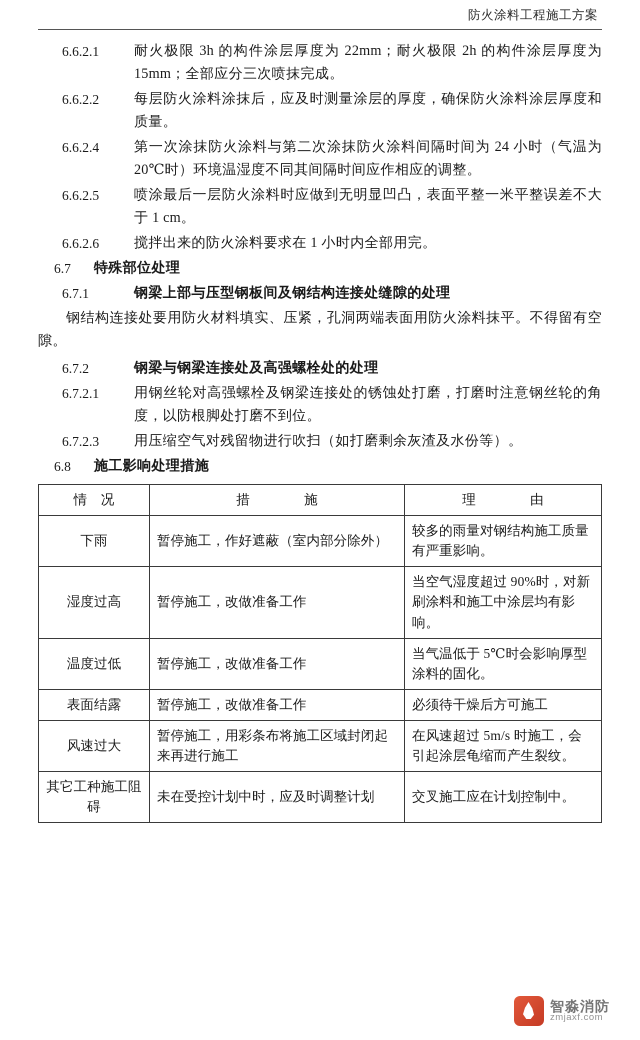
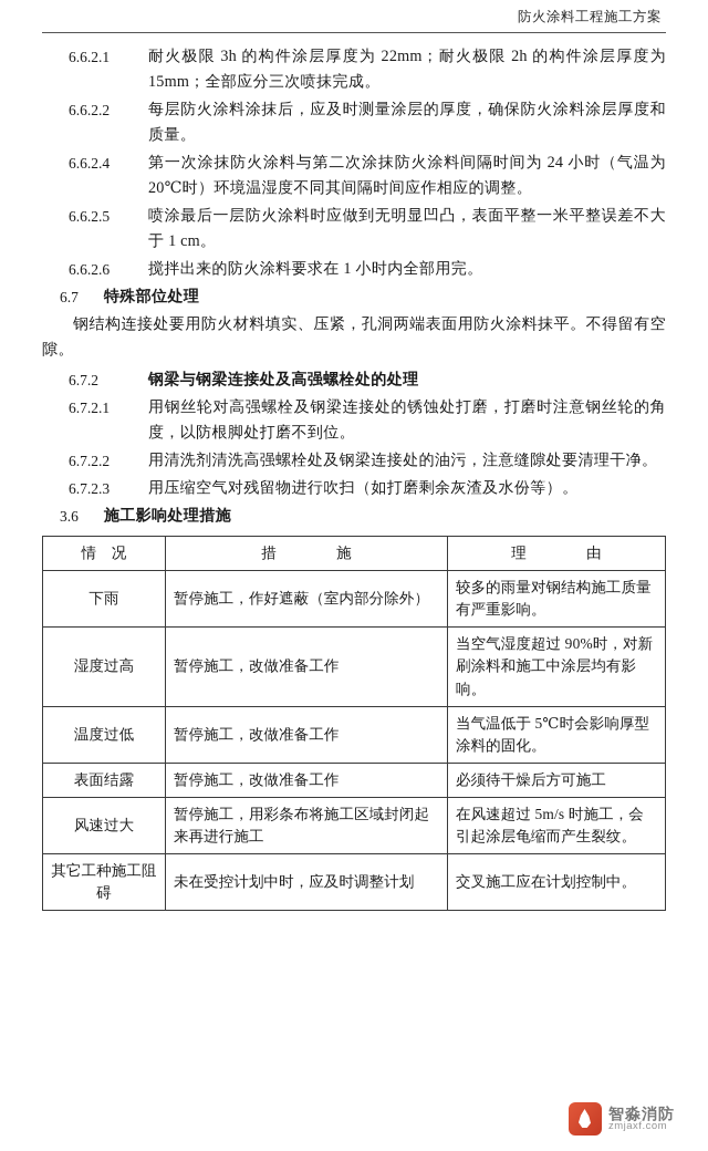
  防火涂料工程施工方案
  6.6.2.1
  耐火极限 3h 的构件涂层厚度为 22mm；耐火极限 2h 的构件涂层厚度为 15mm；全部应分三次喷抹完成。
  6.6.2.2
  每层防火涂料涂抹后，应及时测量涂层的厚度，确保防火涂料涂层厚度和质量。
  6.6.2.4
  第一次涂抹防火涂料与第二次涂抹防火涂料间隔时间为 24 小时（气温为 20℃时）环境温湿度不同其间隔时间应作相应的调整。
  6.6.2.5
  喷涂最后一层防火涂料时应做到无明显凹凸，表面平整一米平整误差不大于 1 cm。
  6.6.2.6
  搅拌出来的防火涂料要求在 1 小时内全部用完。
  6.7
  特殊部位处理
- 6.7.1
- 钢梁上部与压型钢板间及钢结构连接处缝隙的处理
  钢结构连接处要用防火材料填实、压紧，孔洞两端表面用防火涂料抹平。不得留有空隙。
  6.7.2
  钢梁与钢梁连接处及高强螺栓处的处理
  6.7.2.1
  用钢丝轮对高强螺栓及钢梁连接处的锈蚀处打磨，打磨时注意钢丝轮的角度，以防根脚处打磨不到位。
+ 6.7.2.2
+ 用清洗剂清洗高强螺栓处及钢梁连接处的油污，注意缝隙处要清理干净。
  6.7.2.3
  用压缩空气对残留物进行吹扫（如打磨剩余灰渣及水份等）。
- 6.8
+ 3.6
  施工影响处理措施
  情 况	措 施	理 由
  下雨	暂停施工，作好遮蔽（室内部分除外）	较多的雨量对钢结构施工质量有严重影响。
  湿度过高	暂停施工，改做准备工作	当空气湿度超过 90%时，对新刷涂料和施工中涂层均有影响。
  温度过低	暂停施工，改做准备工作	当气温低于 5℃时会影响厚型涂料的固化。
  表面结露	暂停施工，改做准备工作	必须待干燥后方可施工
  风速过大	暂停施工，用彩条布将施工区域封闭起来再进行施工	在风速超过 5m/s 时施工，会引起涂层龟缩而产生裂纹。
  其它工种施工阻碍	未在受控计划中时，应及时调整计划	交叉施工应在计划控制中。
  智淼消防
  智淼消防
  zmjaxf.com
